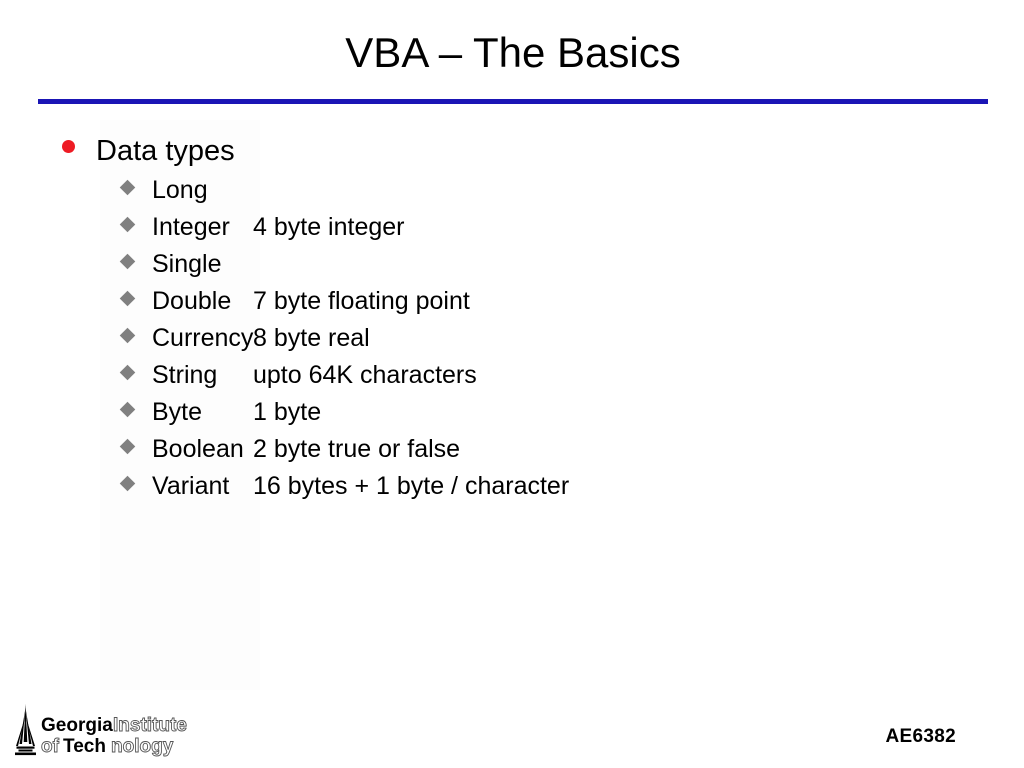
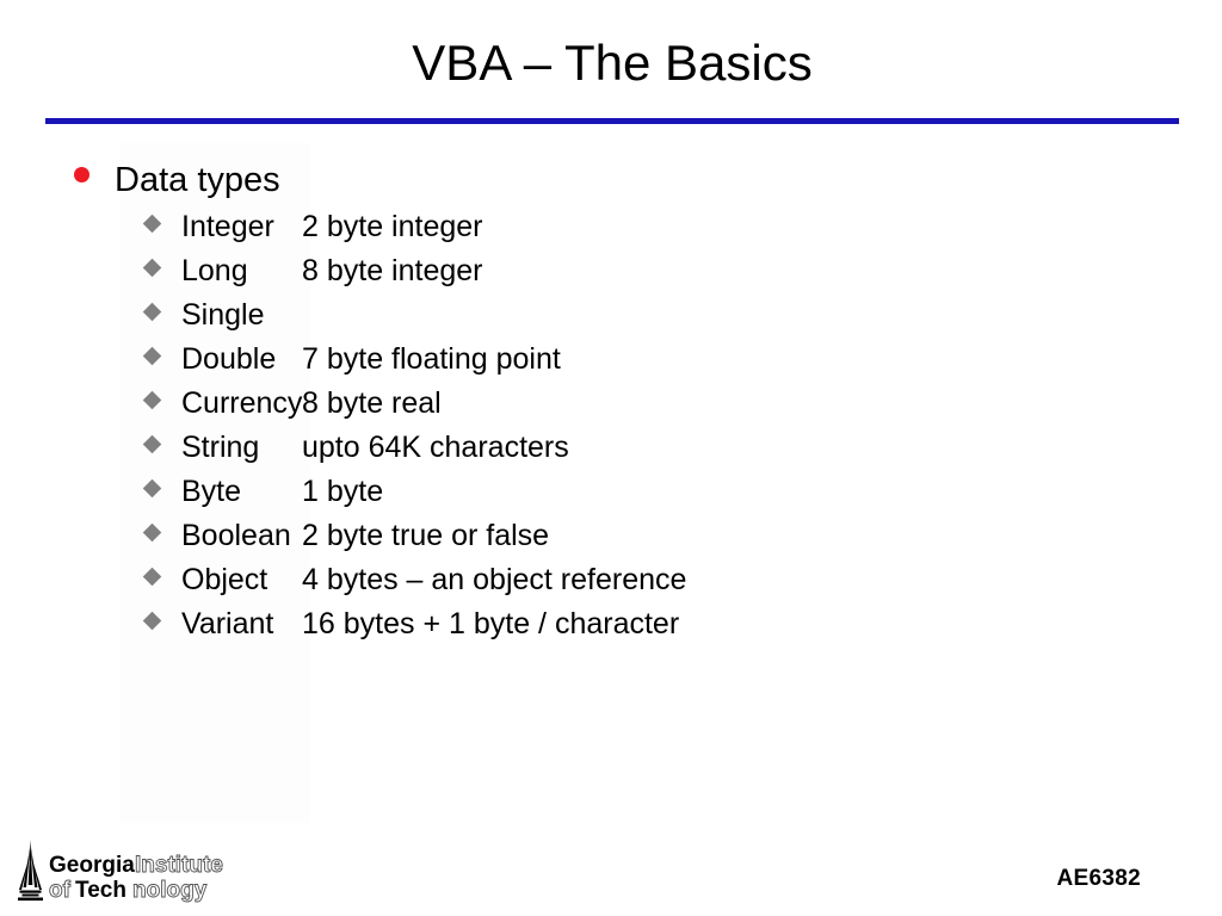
  VBA – The Basics
  Data types
- Long
+ Integer
+ 2 byte integer
- Integer
+ Long
- 4 byte integer
+ 8 byte integer
  Single
  Double
  7 byte floating point
  Currency
  8 byte real
  String
  upto 64K characters
  Byte
  1 byte
  Boolean
  2 byte true or false
+ Object
+ 4 bytes – an object reference
  Variant
  16 bytes + 1 byte / character
  Georgia
  Institute
  of
  Tech
  nology
  AE6382
